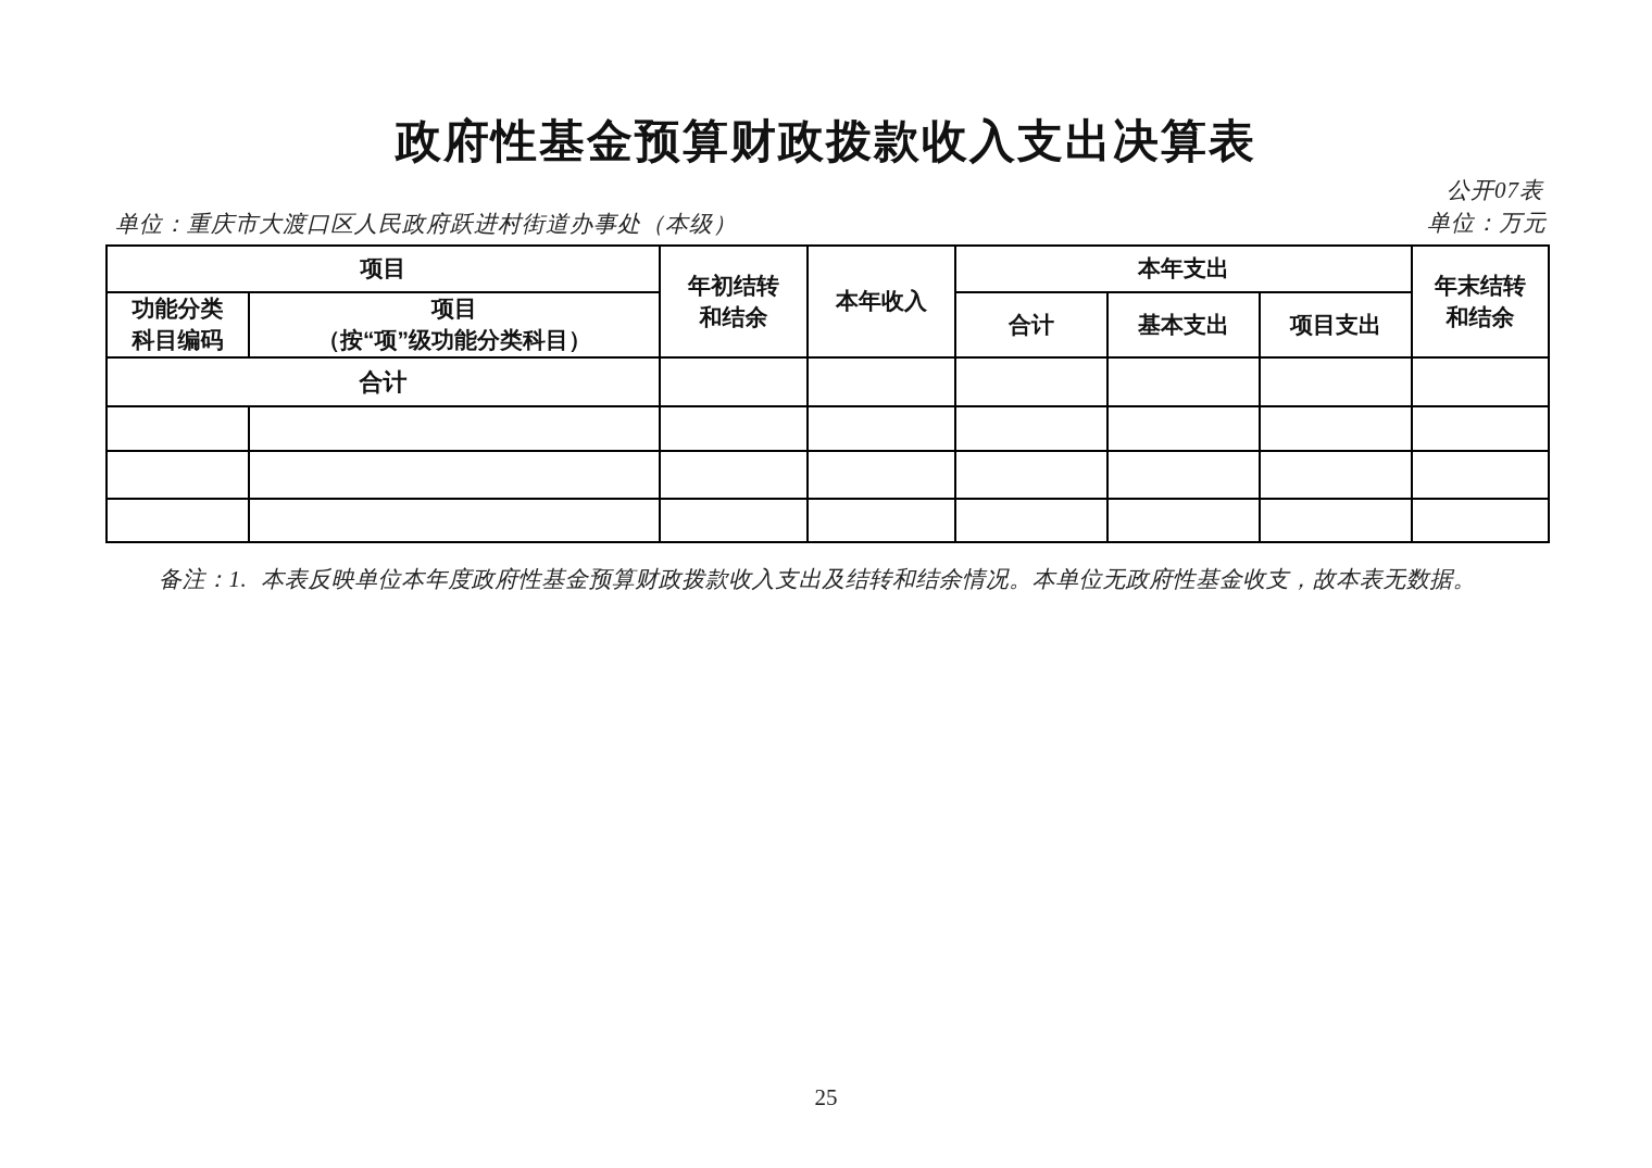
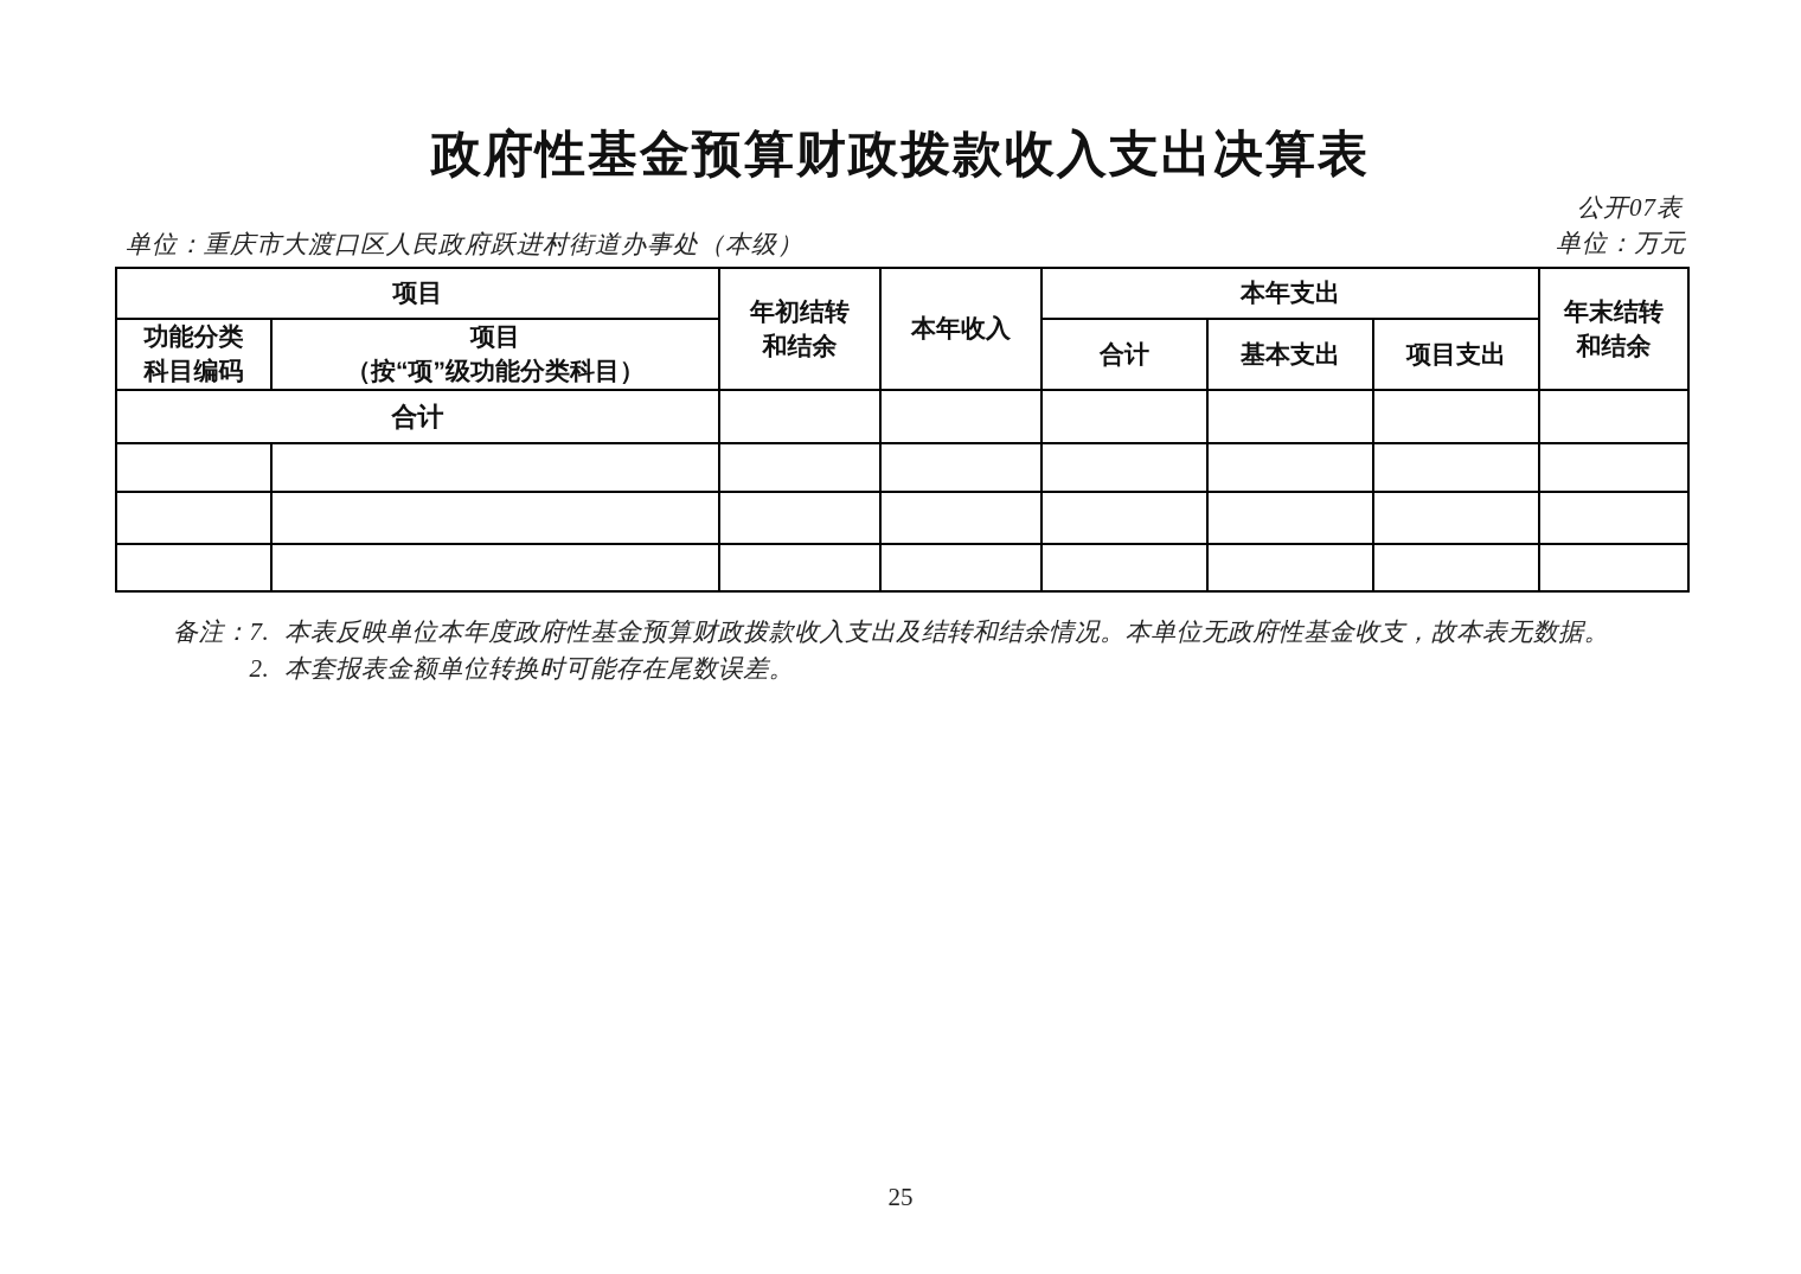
  政府性基金预算财政拨款收入支出决算表
  公开07表
  单位：重庆市大渡口区人民政府跃进村街道办事处（本级）
  单位：万元
  项目	年初结转 和结余	本年收入	本年支出	年末结转 和结余
  功能分类 科目编码	项目 （按“项”级功能分类科目）	合计	基本支出	项目支出
  合计
  备注：
- 1.
+ 7.
  本表反映单位本年度政府性基金预算财政拨款收入支出及结转和结余情况。本单位无政府性基金收支，故本表无数据。
+ 2.
+ 本套报表金额单位转换时可能存在尾数误差。
  25
